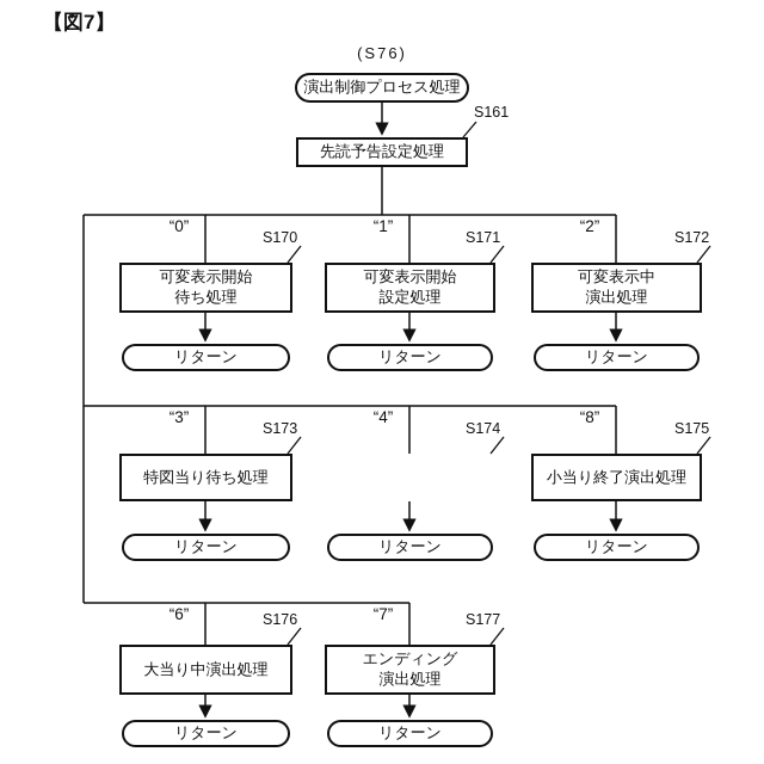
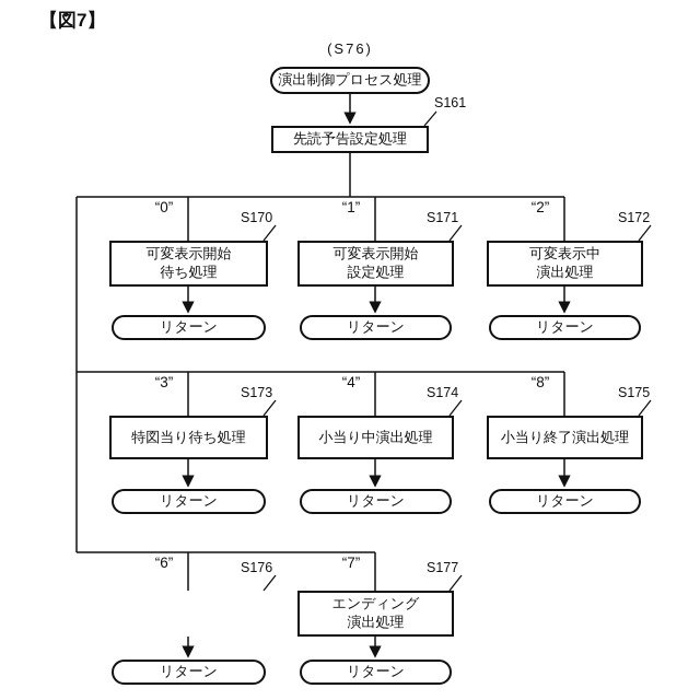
  【図7】
  (S76)
  演出制御プロセス処理
  S161
  先読予告設定処理
  “0”
  S170
  可変表示開始
  待ち処理
  リターン
  “1”
  S171
  可変表示開始
  設定処理
  リターン
  “2”
  S172
  可変表示中
  演出処理
  リターン
  “3”
  S173
  特図当り待ち処理
  リターン
  “4”
  S174
+ 小当り中演出処理
  リターン
  “8”
  S175
  小当り終了演出処理
  リターン
  “6”
  S176
- 大当り中演出処理
  リターン
  “7”
  S177
  エンディング
  演出処理
  リターン
